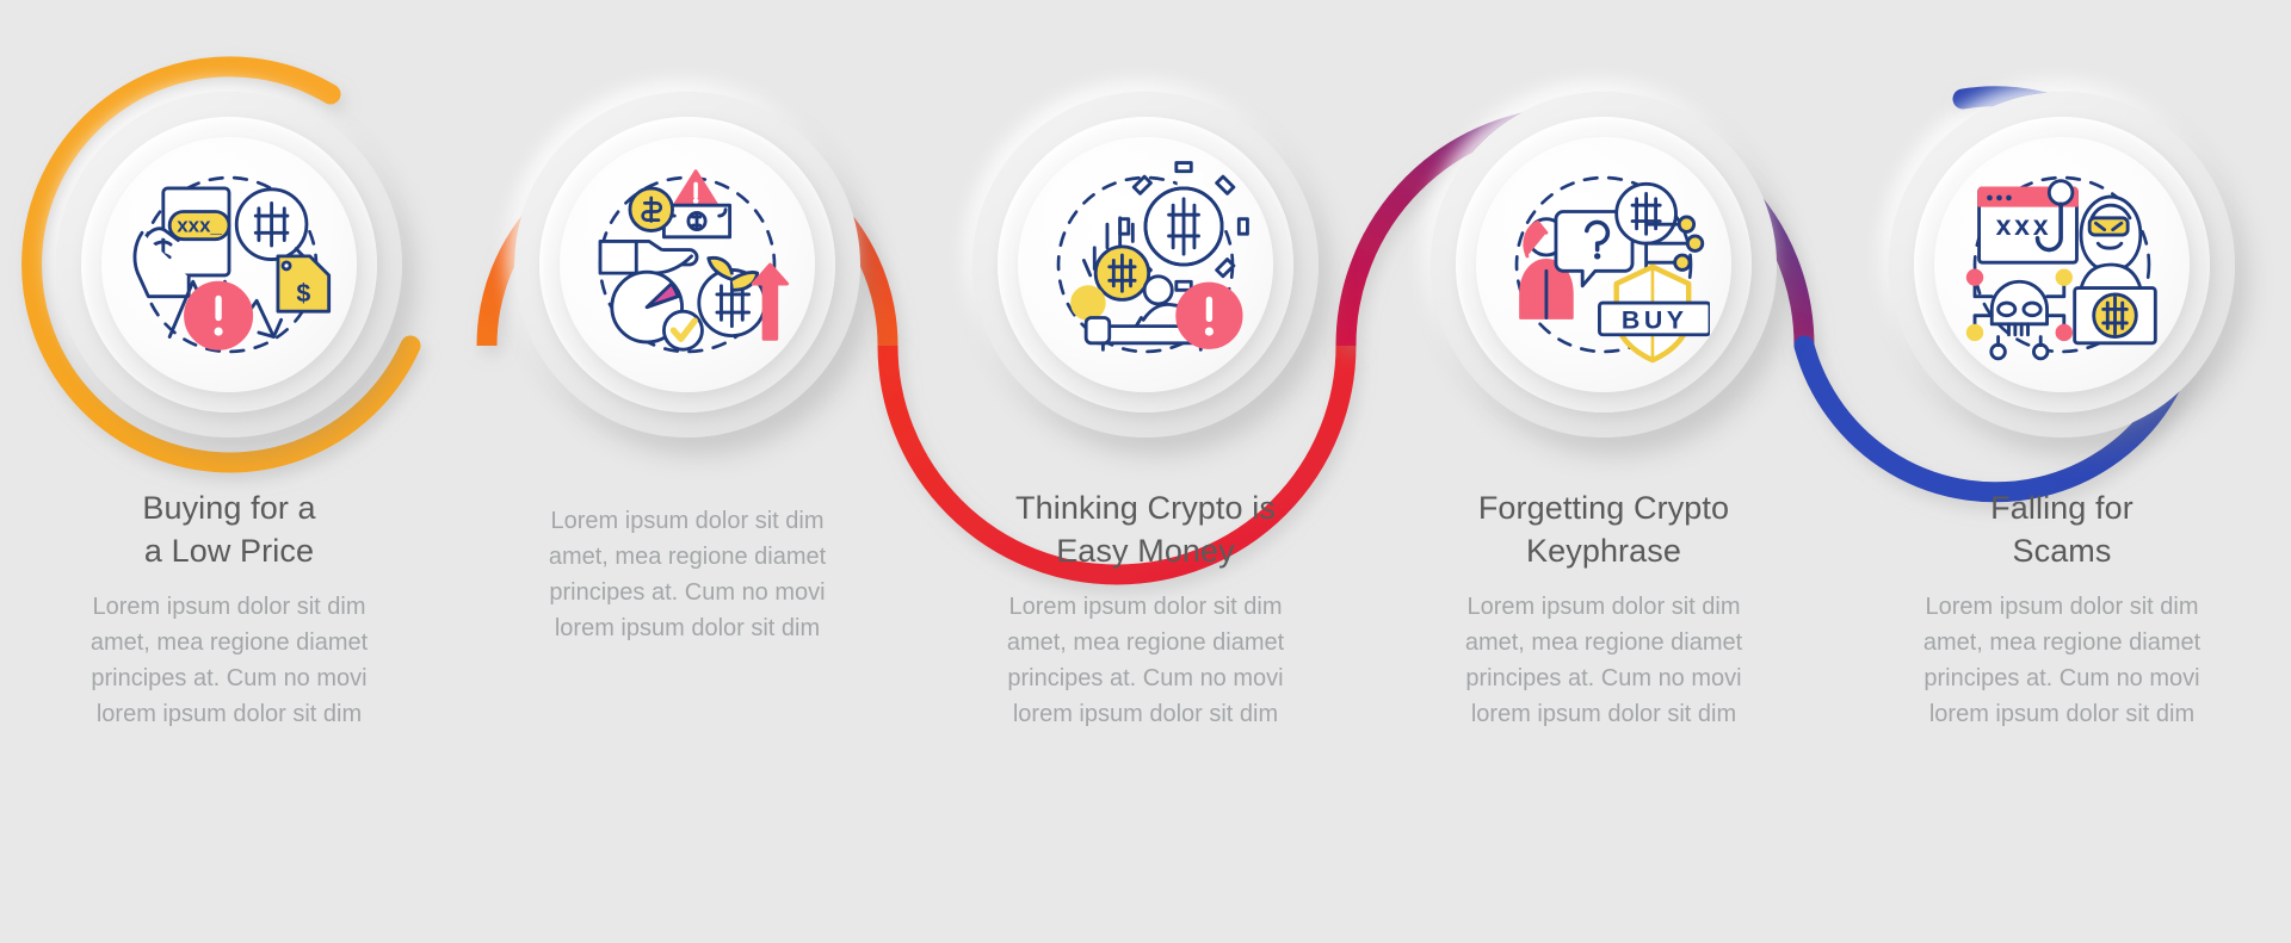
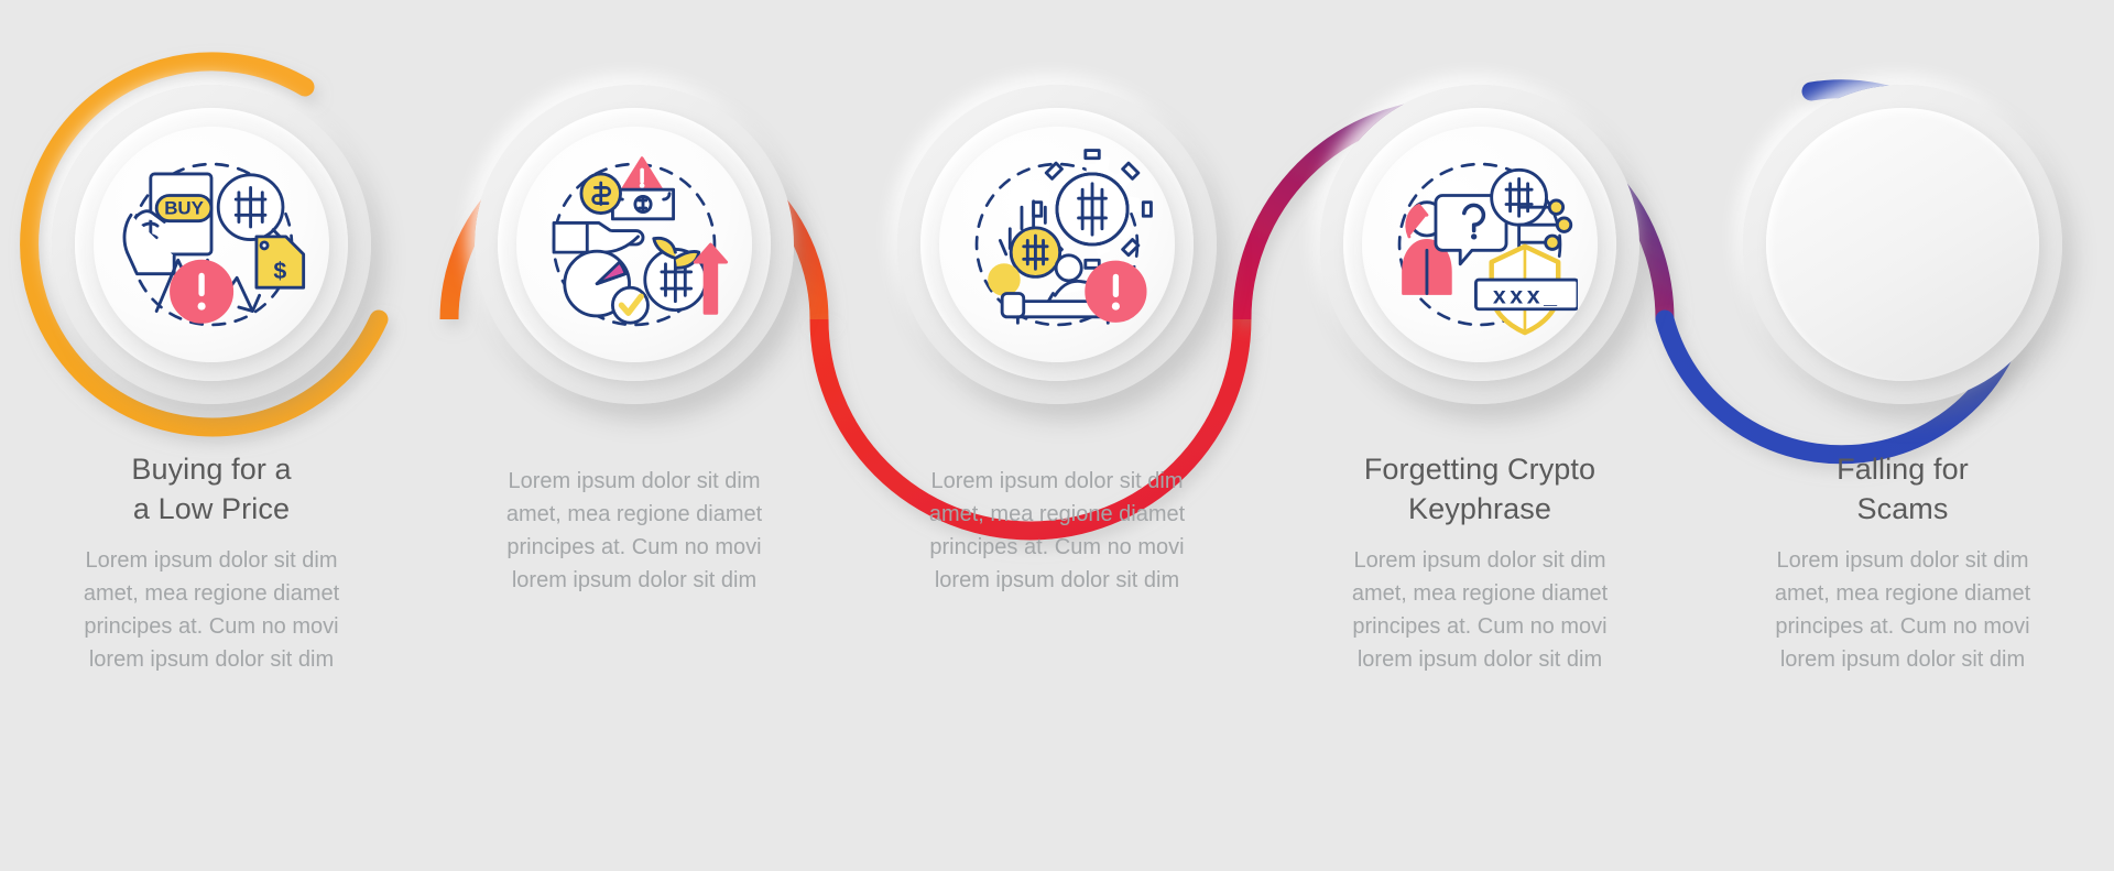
- xxx_
+ BUY
  $
  Buying for a
  a Low Price
  Lorem ipsum dolor sit dim
  amet, mea regione diamet
  principes at. Cum no movi
  lorem ipsum dolor sit dim
  Lorem ipsum dolor sit dim
  amet, mea regione diamet
  principes at. Cum no movi
  lorem ipsum dolor sit dim
- Thinking Crypto is
- Easy Money
  Lorem ipsum dolor sit dim
  amet, mea regione diamet
  principes at. Cum no movi
  lorem ipsum dolor sit dim
- BUY
+ xxx_
  Forgetting Crypto
  Keyphrase
  Lorem ipsum dolor sit dim
  amet, mea regione diamet
  principes at. Cum no movi
  lorem ipsum dolor sit dim
- xxx
  Falling for
  Scams
  Lorem ipsum dolor sit dim
  amet, mea regione diamet
  principes at. Cum no movi
  lorem ipsum dolor sit dim
